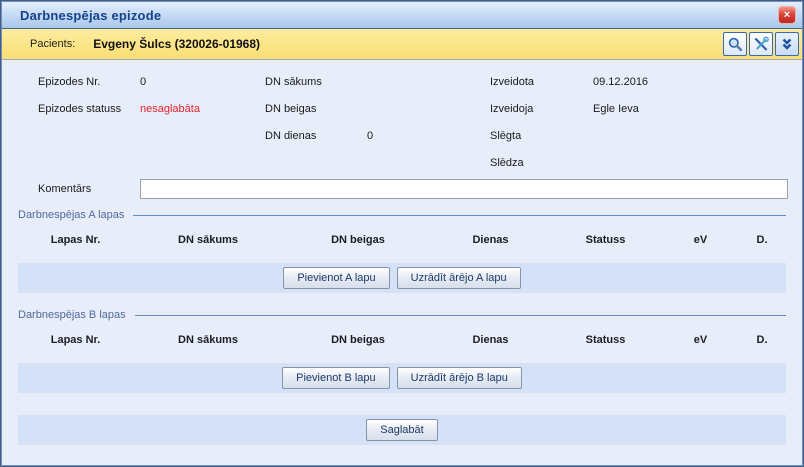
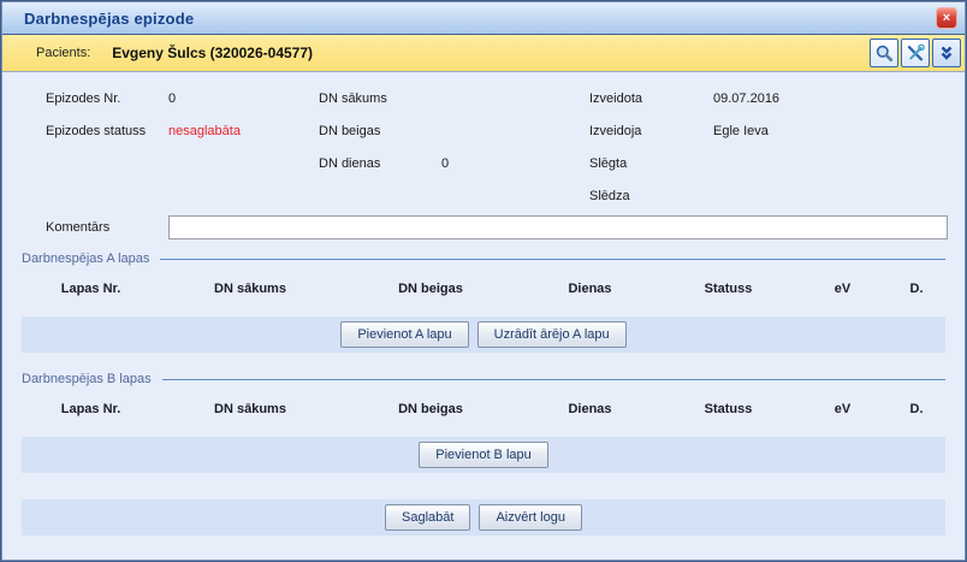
  Darbnespējas epizode
  ×
  Pacients:
- Evgeny Šulcs (320026-01968)
+ Evgeny Šulcs (320026-04577)
  Epizodes Nr.
  0
  Epizodes statuss
  nesaglabāta
  DN sākums
  DN beigas
  DN dienas
  0
  Izveidota
- 09.12.2016
+ 09.07.2016
  Izveidoja
  Egle Ieva
  Slēgta
  Slēdza
  Komentārs
  Darbnespējas A lapas
  Lapas Nr.
  DN sākums
  DN beigas
  Dienas
  Statuss
  eV
  D.
  Pievienot A lapu
  Uzrādīt ārējo A lapu
  Darbnespējas B lapas
  Lapas Nr.
  DN sākums
  DN beigas
  Dienas
  Statuss
  eV
  D.
  Pievienot B lapu
- Uzrādīt ārējo B lapu
  Saglabāt
+ Aizvērt logu
